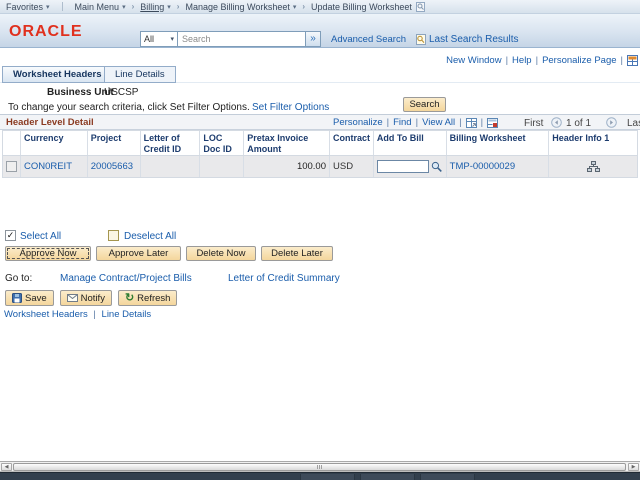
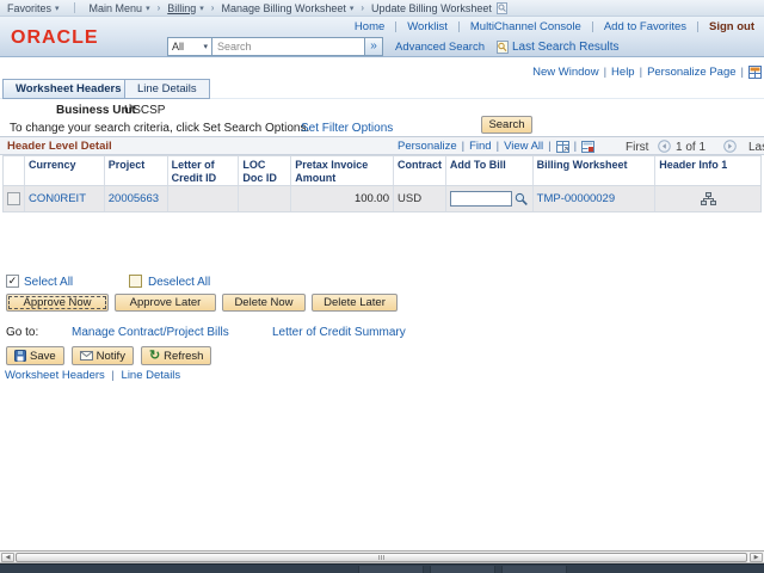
  Favorites
  Main Menu
  ›
  Billing
  ›
  Manage Billing Worksheet
  ›
  Update Billing Worksheet
  ORACLE
+ Home
+ Worklist
+ MultiChannel Console
+ Add to Favorites
+ Sign out
  All
  Search
  »
  Advanced Search
  Last Search Results
  New Window
  |
  Help
  |
  Personalize Page
  |
  Worksheet Headers
  Line Details
  Business Unit
  USCSP
- To change your search criteria, click Set Filter Options.
+ To change your search criteria, click Set Search Options.
  Set Filter Options
  Search
  Header Level Detail
  Personalize
  |
  Find
  |
  View All
  |
  |
  First
  1 of 1
  Currency
  Project
  Letter of Credit ID
  LOC Doc ID
  Pretax Invoice Amount
  Contract
  Add To Bill
  Billing Worksheet
  Header Info 1
  CON0REIT
  20005663
  100.00
  USD
  TMP-00000029
  ✓
  Select All
  Deselect All
  Approve Now
  Approve Later
  Delete Now
  Delete Later
  Go to:
  Manage Contract/Project Bills
  Letter of Credit Summary
  Save
  Notify
  ↻
  Refresh
  Worksheet Headers | Line Details
